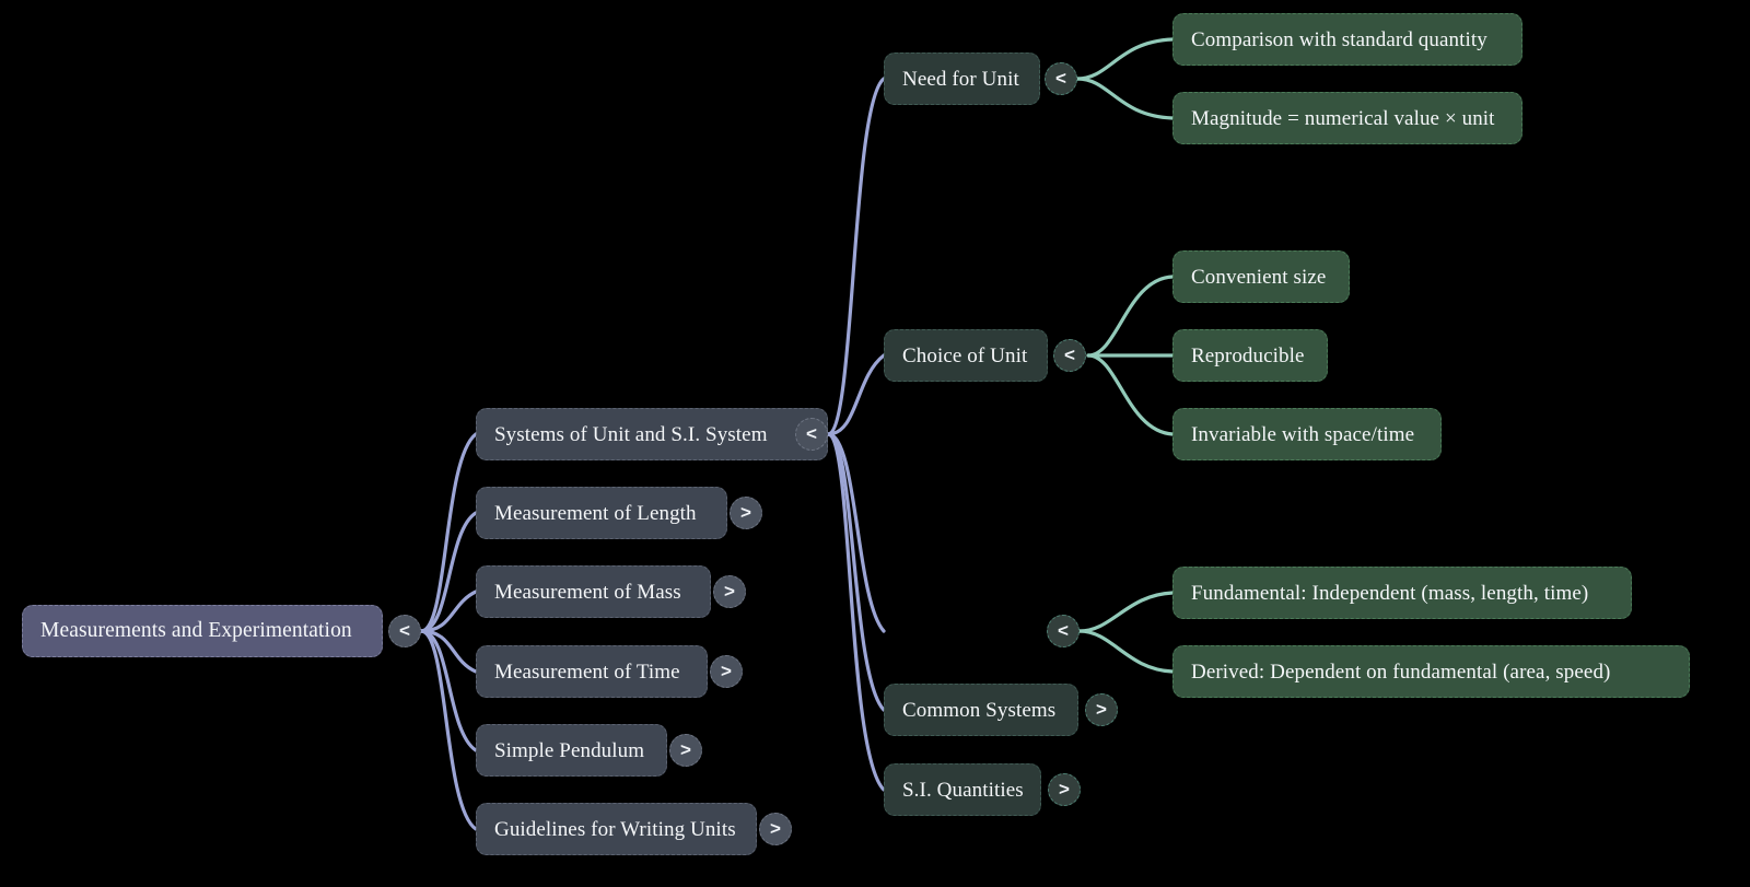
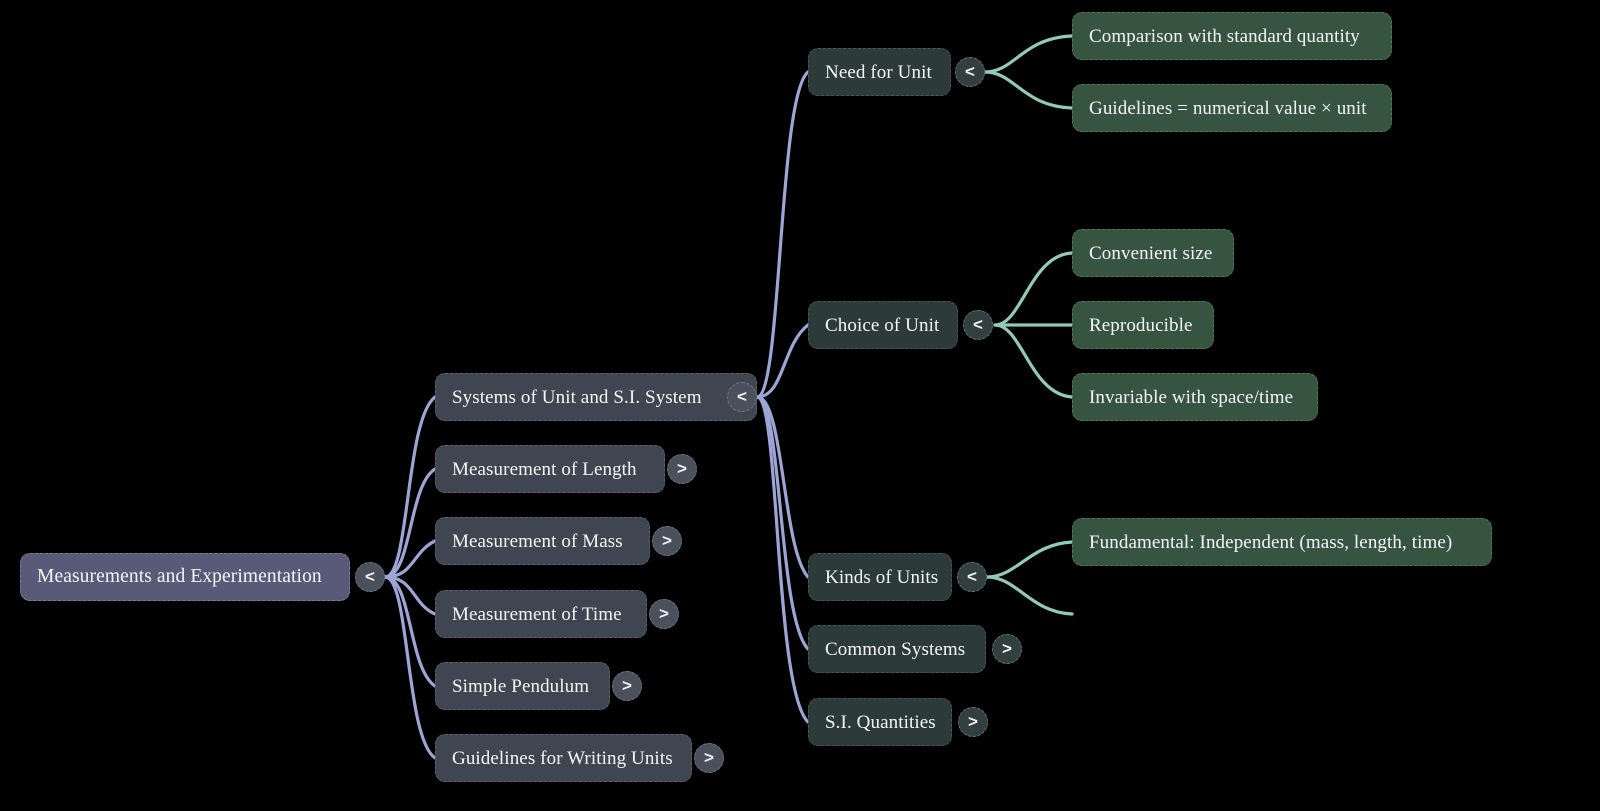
  Measurements and Experimentation
  <
  Systems of Unit and S.I. System
  <
  Measurement of Length
  >
  Measurement of Mass
  >
  Measurement of Time
  >
  Simple Pendulum
  >
  Guidelines for Writing Units
  >
  Need for Unit
  <
  Choice of Unit
  <
+ Kinds of Units
  <
  Common Systems
  >
  S.I. Quantities
  >
  Comparison with standard quantity
- Magnitude = numerical value × unit
+ Guidelines = numerical value × unit
  Convenient size
  Reproducible
  Invariable with space/time
  Fundamental: Independent (mass, length, time)
- Derived: Dependent on fundamental (area, speed)
